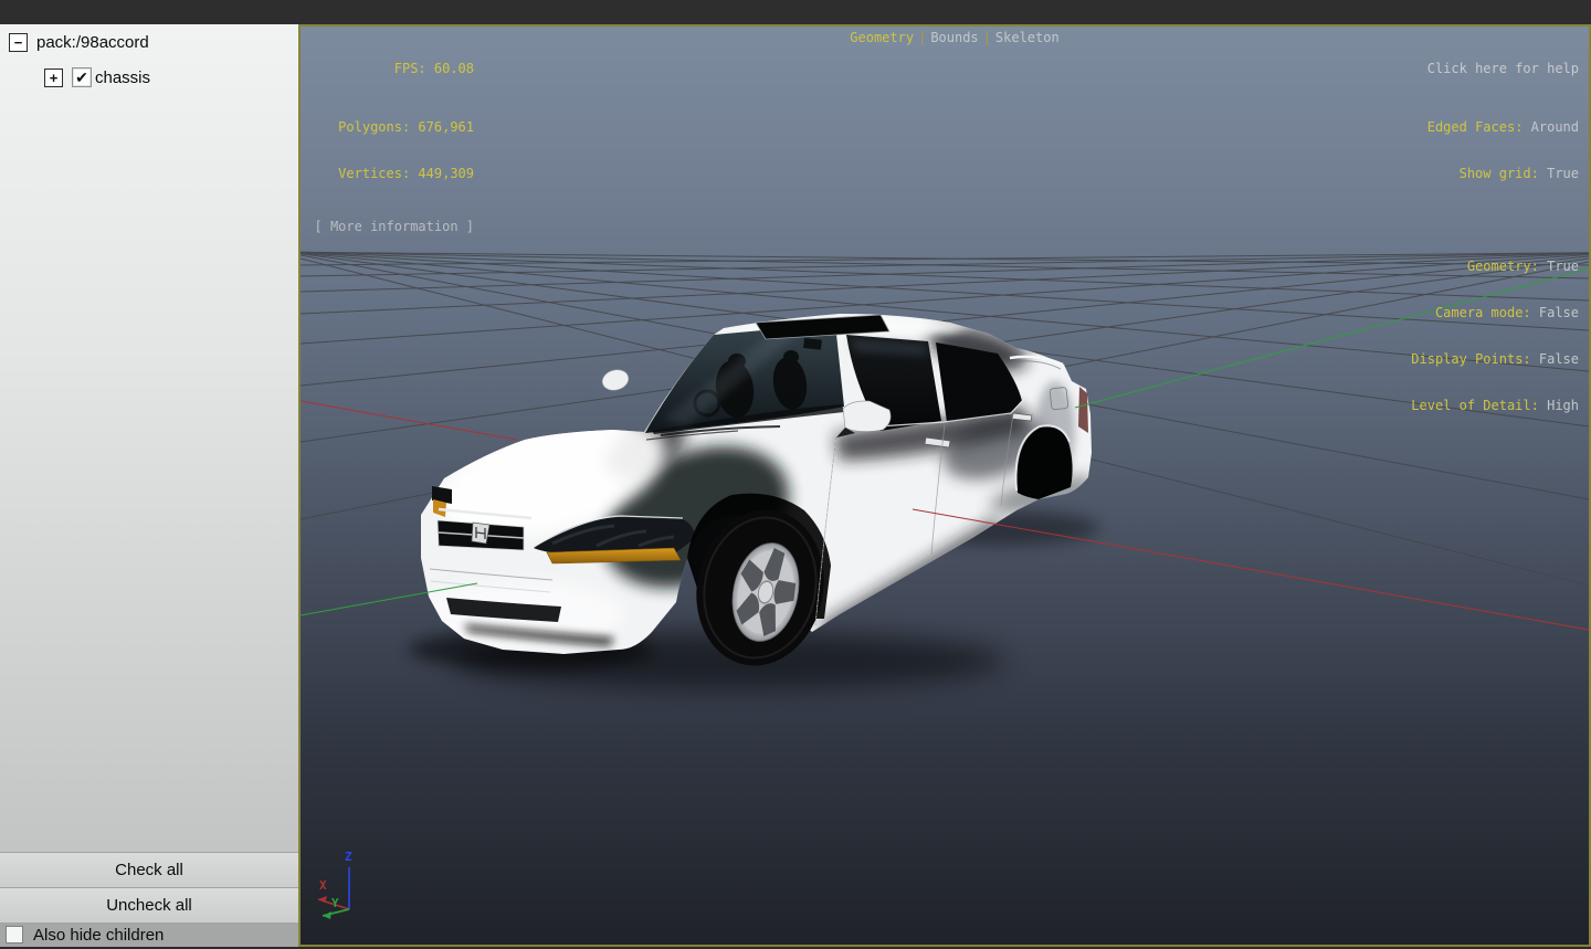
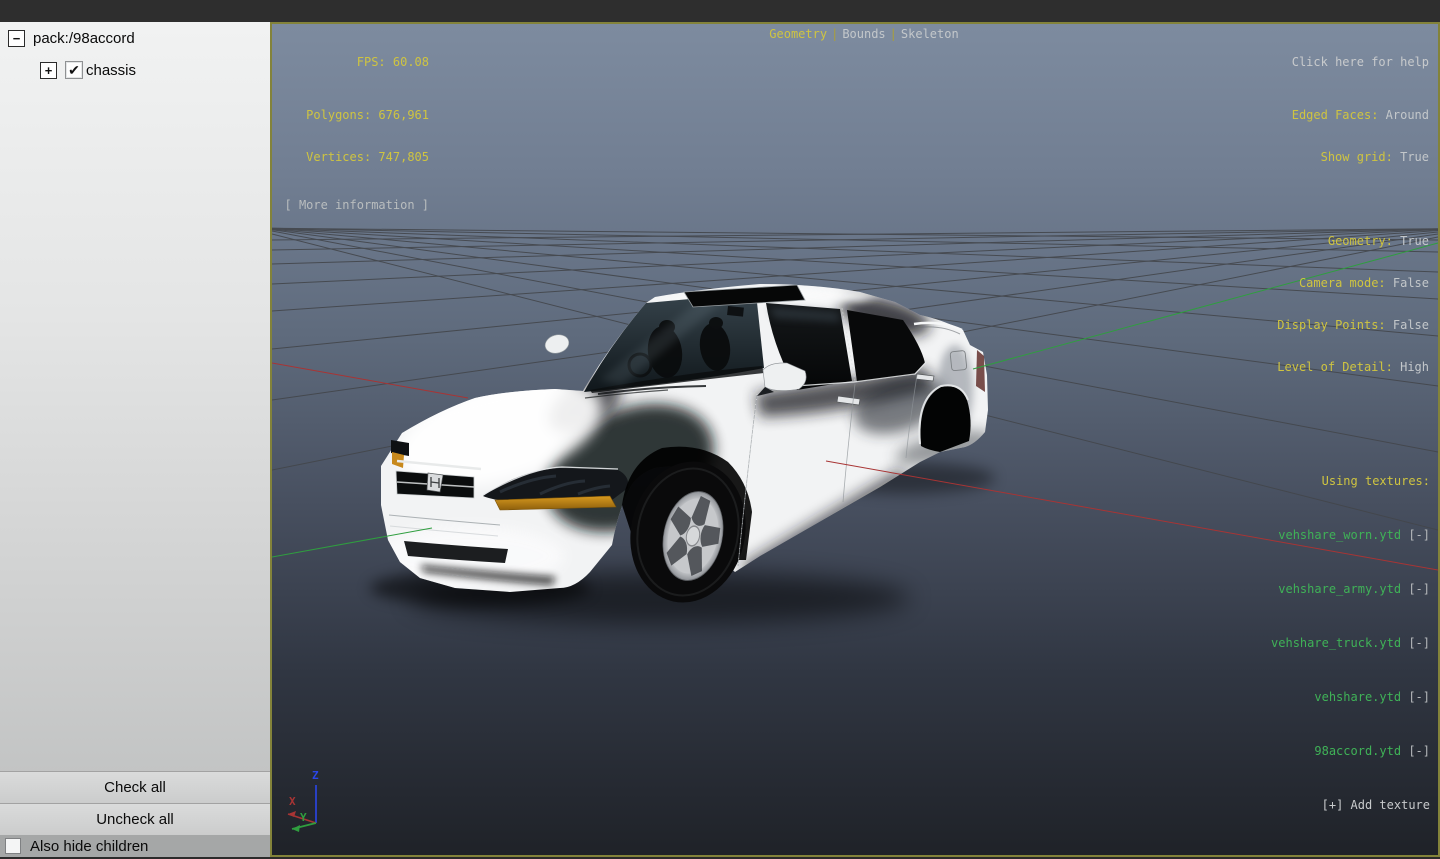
  −
  pack:/98accord
  +
  ✔
  chassis
  Check all
  Uncheck all
  Also hide children
  FPS: 60.08
  Polygons: 676,961
- Vertices: 449,309
+ Vertices: 747,805
  [ More information ]
  Geometry | Bounds | Skeleton
  Click here for help
  Edged Faces: Around
  Show grid: True
  Geometry: True
  Camera mode: False
  Display Points: False
  Level of Detail: High
+ Using textures:
+ vehshare_worn.ytd [-]
+ vehshare_army.ytd [-]
+ vehshare_truck.ytd [-]
+ vehshare.ytd [-]
+ 98accord.ytd [-]
+ [+] Add texture
  Z
  X
  Y
